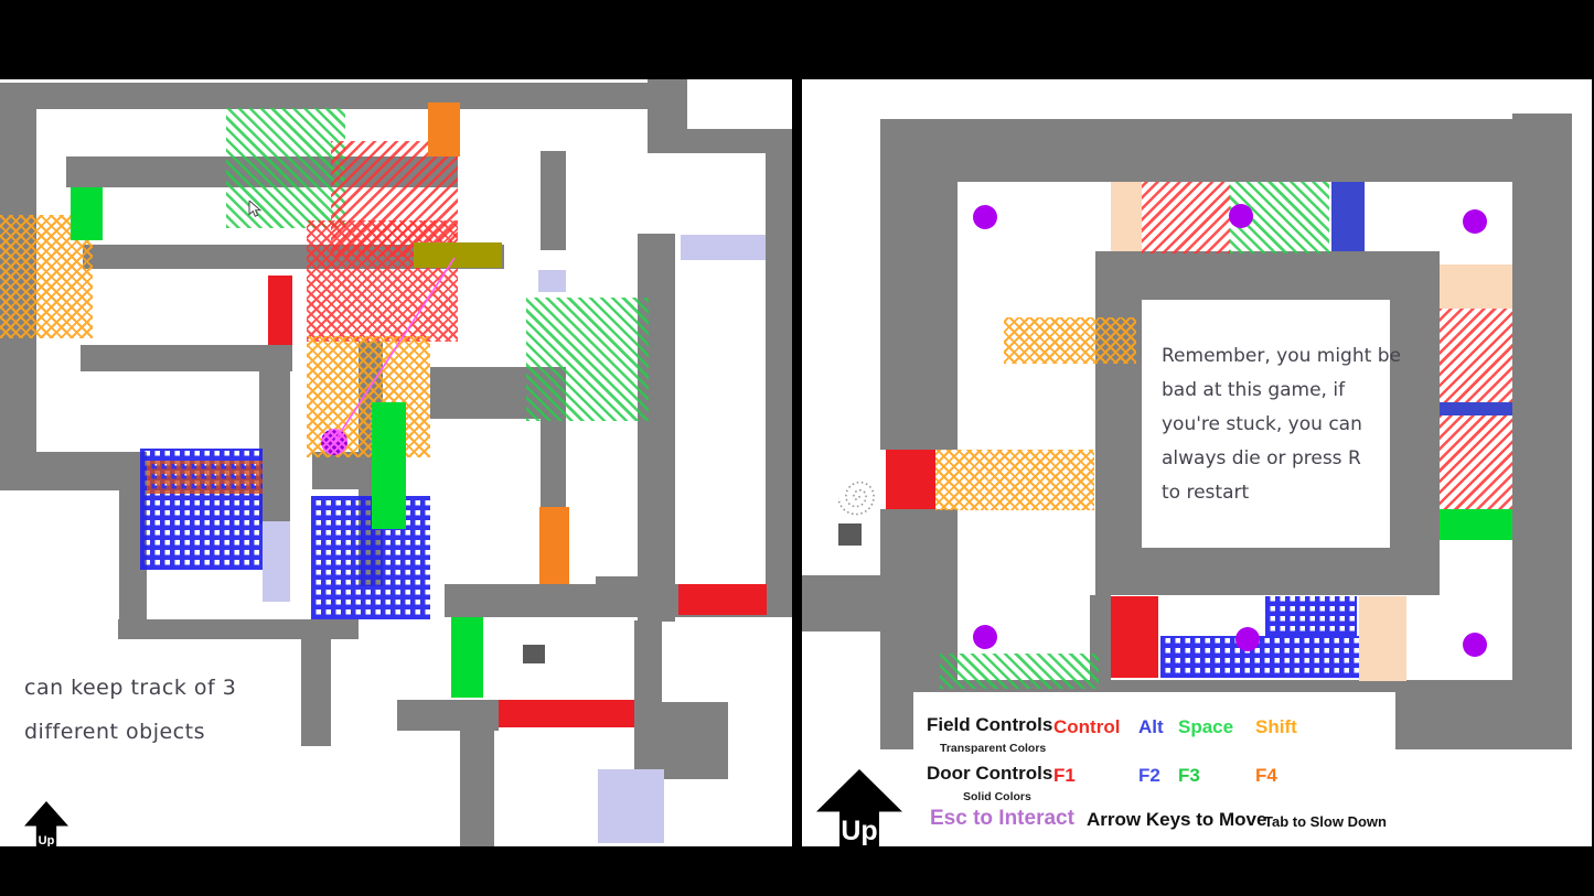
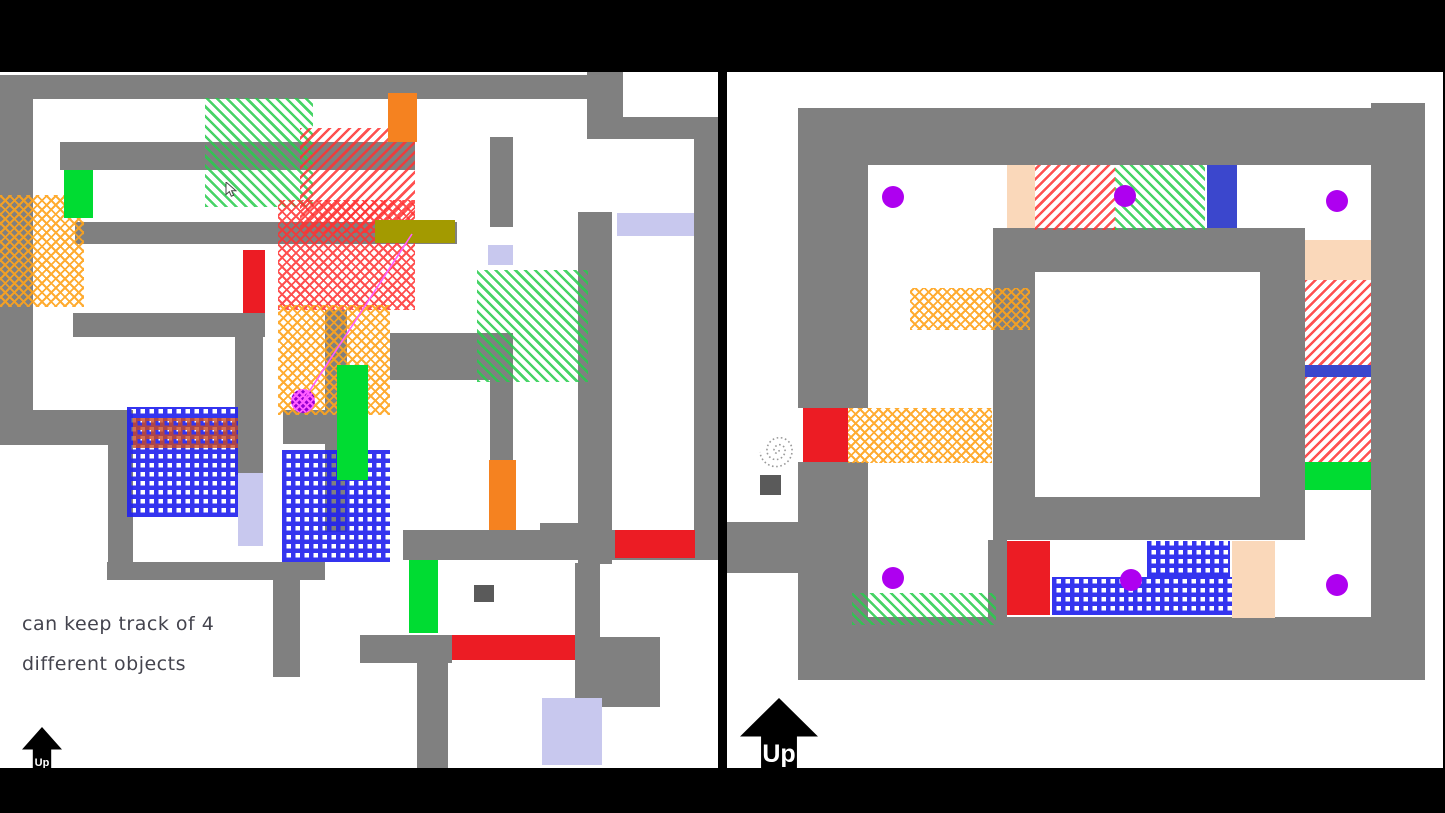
- can keep track of 3
+ can keep track of 4
  different objects
  Up
- Remember, you might be
- bad at this game, if
- you're stuck, you can
- always die or press R
- to restart
- Field Controls
- Transparent Colors
- Control
- Alt
- Space
- Shift
- Door Controls
- Solid Colors
- F1
- F2
- F3
- F4
- Esc to Interact
- Arrow Keys to Move
- Tab to Slow Down
  Up
